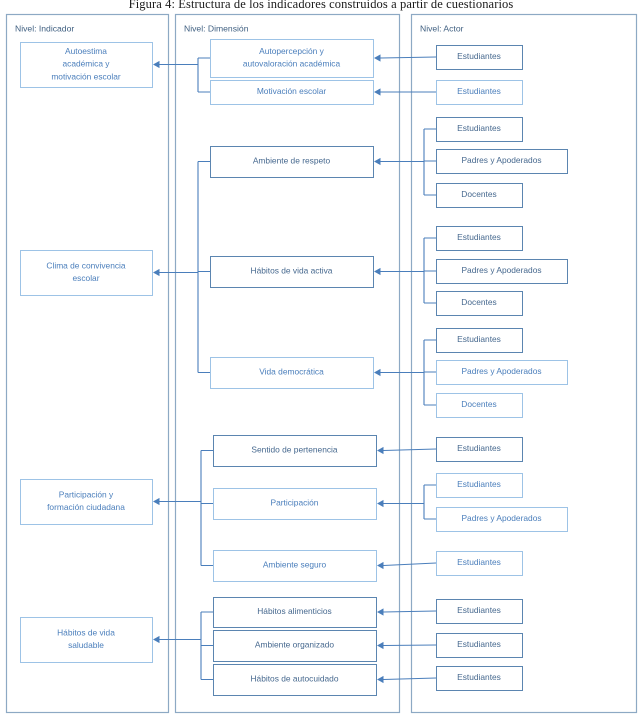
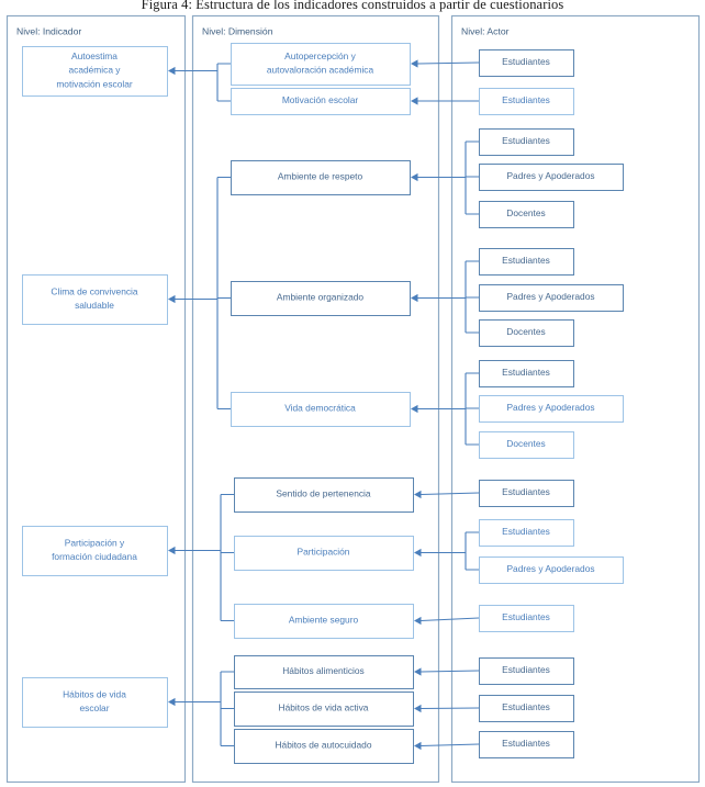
  Figura 4: Estructura de los indicadores construidos a partir de cuestionarios
  Nivel: Indicador
  Nivel: Dimensión
  Nivel: Actor
  Autopercepción y
  autovaloración académica
  Motivación escolar
  Ambiente de respeto
- Hábitos de vida activa
+ Ambiente organizado
  Vida democrática
  Sentido de pertenencia
  Participación
  Ambiente seguro
  Hábitos alimenticios
- Ambiente organizado
+ Hábitos de vida activa
  Hábitos de autocuidado
  Estudiantes
  Estudiantes
  Estudiantes
  Padres y Apoderados
  Docentes
  Estudiantes
  Padres y Apoderados
  Docentes
  Estudiantes
  Padres y Apoderados
  Docentes
  Estudiantes
  Estudiantes
  Padres y Apoderados
  Estudiantes
  Estudiantes
  Estudiantes
  Estudiantes
  Autoestima
  académica y
  motivación escolar
  Clima de convivencia
- escolar
+ saludable
  Participación y
  formación ciudadana
  Hábitos de vida
- saludable
+ escolar
